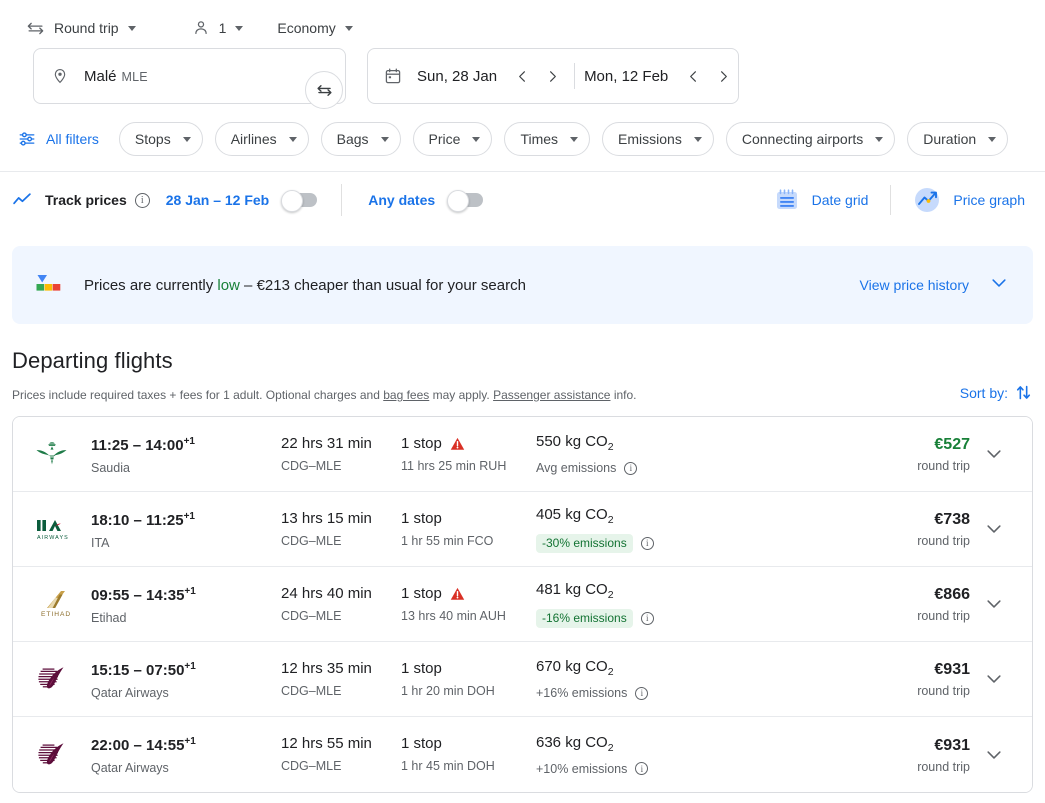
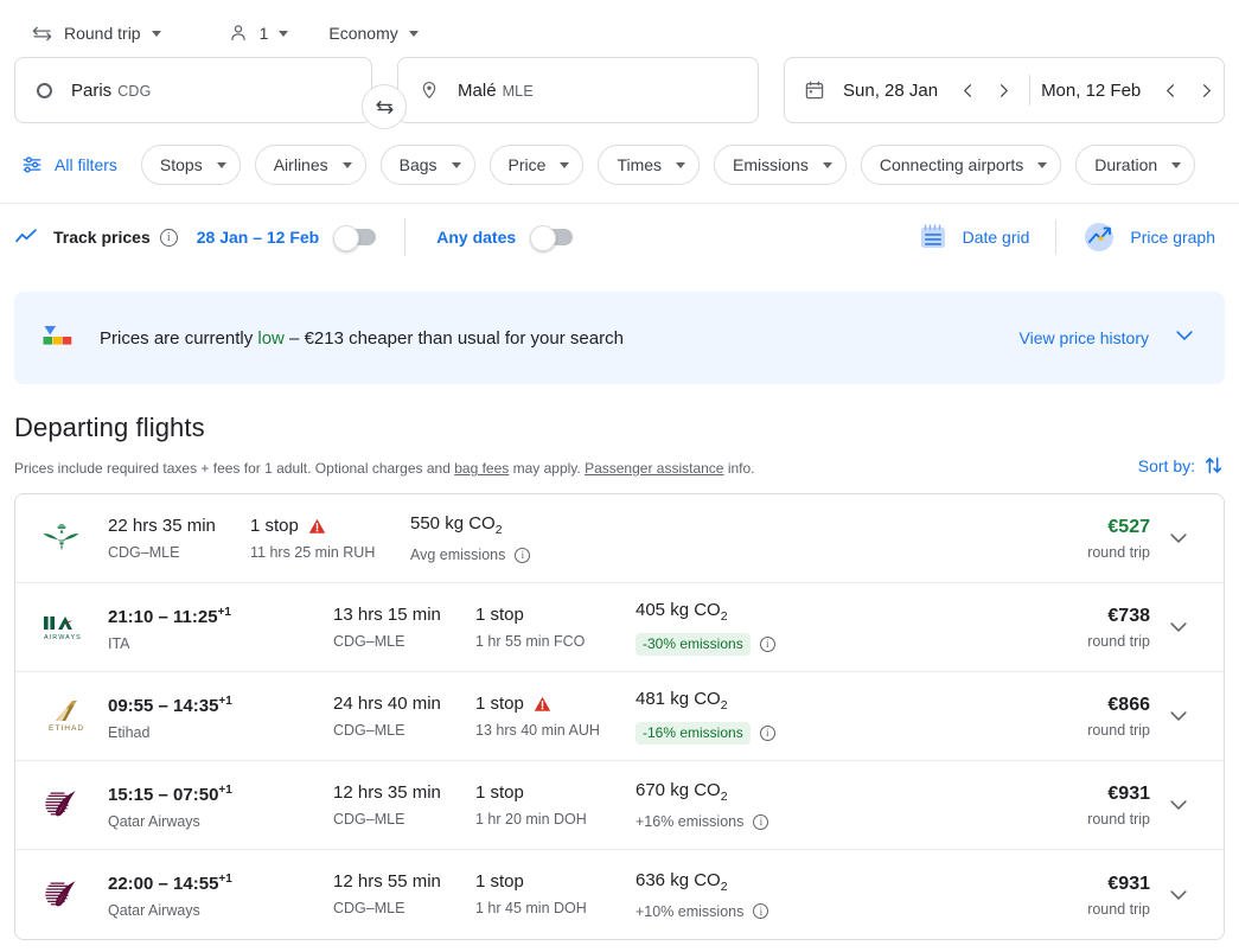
  Round trip
  1
  Economy
+ Paris CDG
  Malé MLE
  Sun, 28 Jan
  Mon, 12 Feb
  All filters
  Stops
  Airlines
  Bags
  Price
  Times
  Emissions
  Connecting airports
  Duration
  Track prices
  i
  28 Jan – 12 Feb
  Any dates
  Date grid
  Price graph
  Prices are currently low – €213 cheaper than usual for your search
  View price history
  Departing flights
  Prices include required taxes + fees for 1 adult. Optional charges and bag fees may apply. Passenger assistance info.
  Sort by:
- 11:25 – 14:00+1
- Saudia
- 22 hrs 31 min
+ 22 hrs 35 min
  CDG–MLE
  1 stop
  11 hrs 25 min RUH
  550 kg CO2
  Avg emissions
  i
  €527
  round trip
- 18:10 – 11:25+1
+ 21:10 – 11:25+1
  ITA
  13 hrs 15 min
  CDG–MLE
  1 stop
  1 hr 55 min FCO
  405 kg CO2
  -30% emissions
  i
  €738
  round trip
  09:55 – 14:35+1
  Etihad
  24 hrs 40 min
  CDG–MLE
  1 stop
  13 hrs 40 min AUH
  481 kg CO2
  -16% emissions
  i
  €866
  round trip
  15:15 – 07:50+1
  Qatar Airways
  12 hrs 35 min
  CDG–MLE
  1 stop
  1 hr 20 min DOH
  670 kg CO2
  +16% emissions
  i
  €931
  round trip
  22:00 – 14:55+1
  Qatar Airways
  12 hrs 55 min
  CDG–MLE
  1 stop
  1 hr 45 min DOH
  636 kg CO2
  +10% emissions
  i
  €931
  round trip
